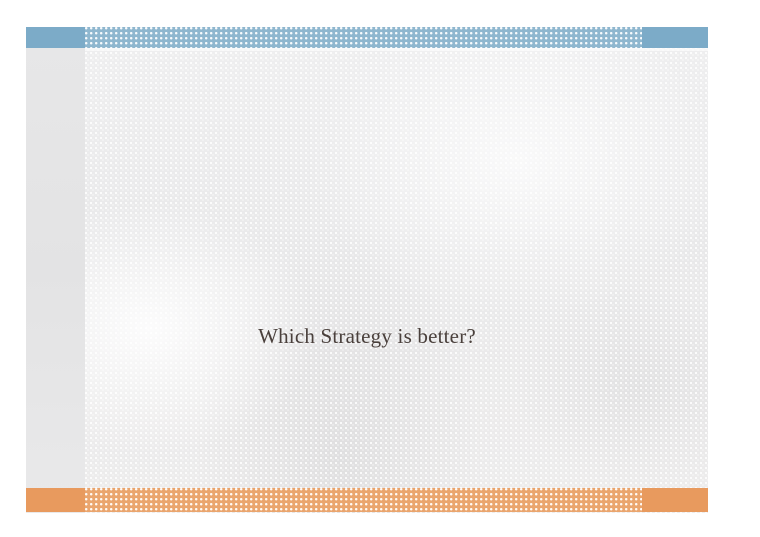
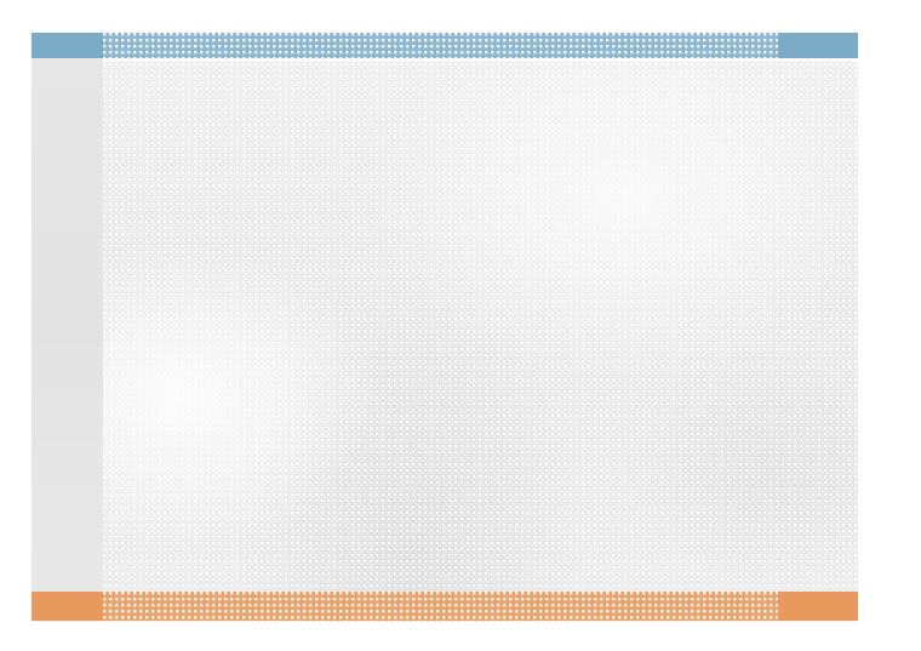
- Which Strategy is better?
